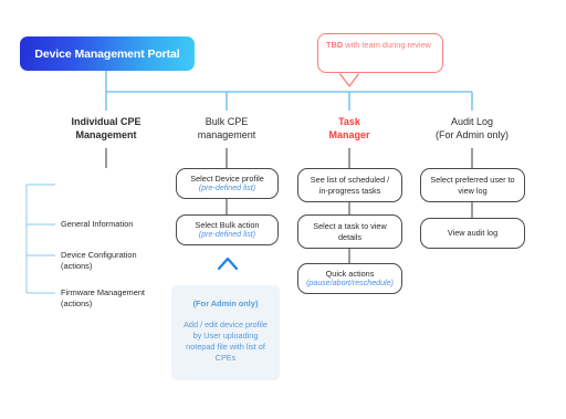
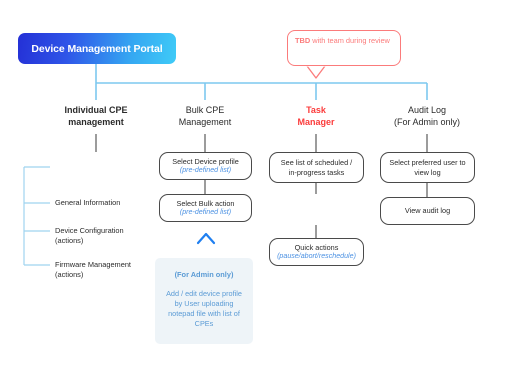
  Device Management Portal
  TBD with team during review
  Individual CPE
- Management
+ management
  Bulk CPE
- management
+ Management
  Task
  Manager
  Audit Log
  (For Admin only)
  General Information
  Device Configuration
  (actions)
  Firmware Management
  (actions)
  Select Device profile
  (pre-defined list)
  Select Bulk action
  (pre-defined list)
  (For Admin only)
  Add / edit device profile by User uploading notepad file with list of CPEs
  See list of scheduled /
  in-progress tasks
- Select a task to view
- details
  Quick actions
  (pause/abort/reschedule)
  Select preferred user to
  view log
  View audit log
